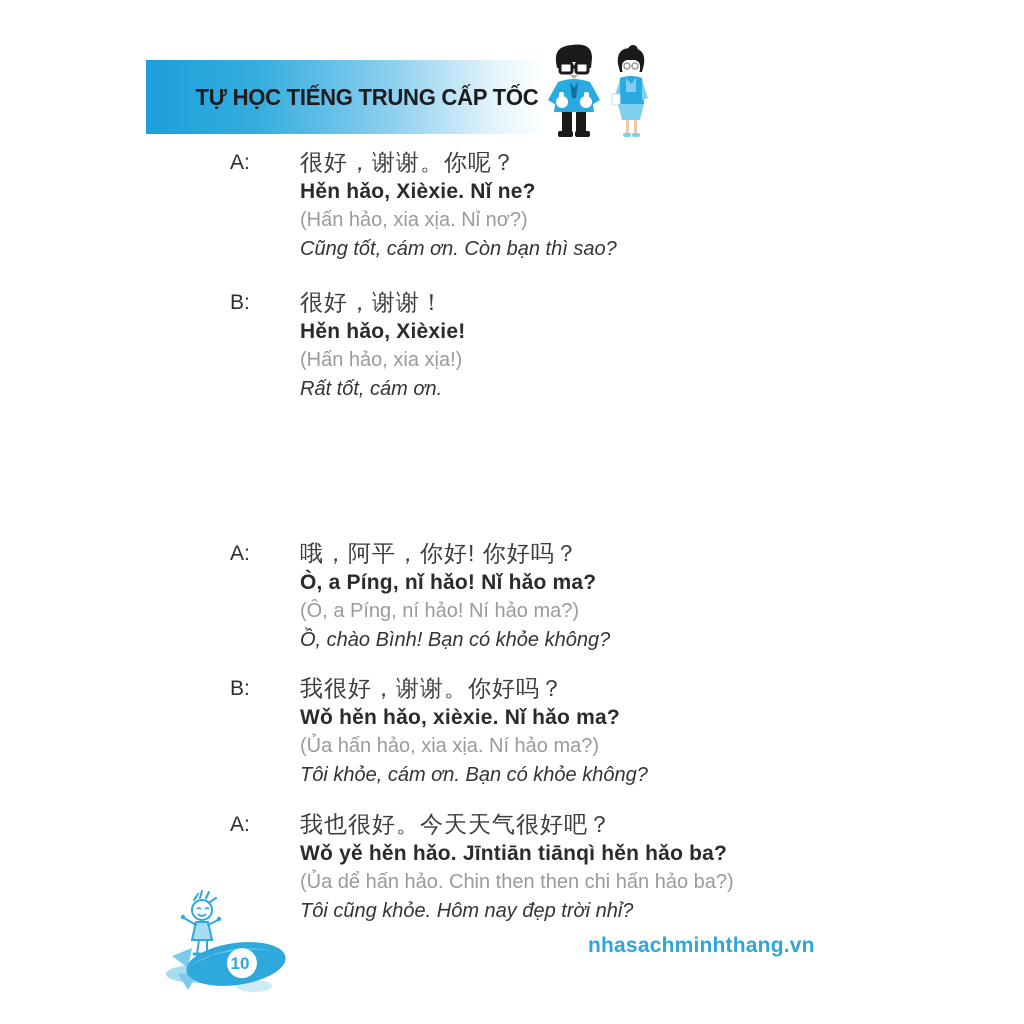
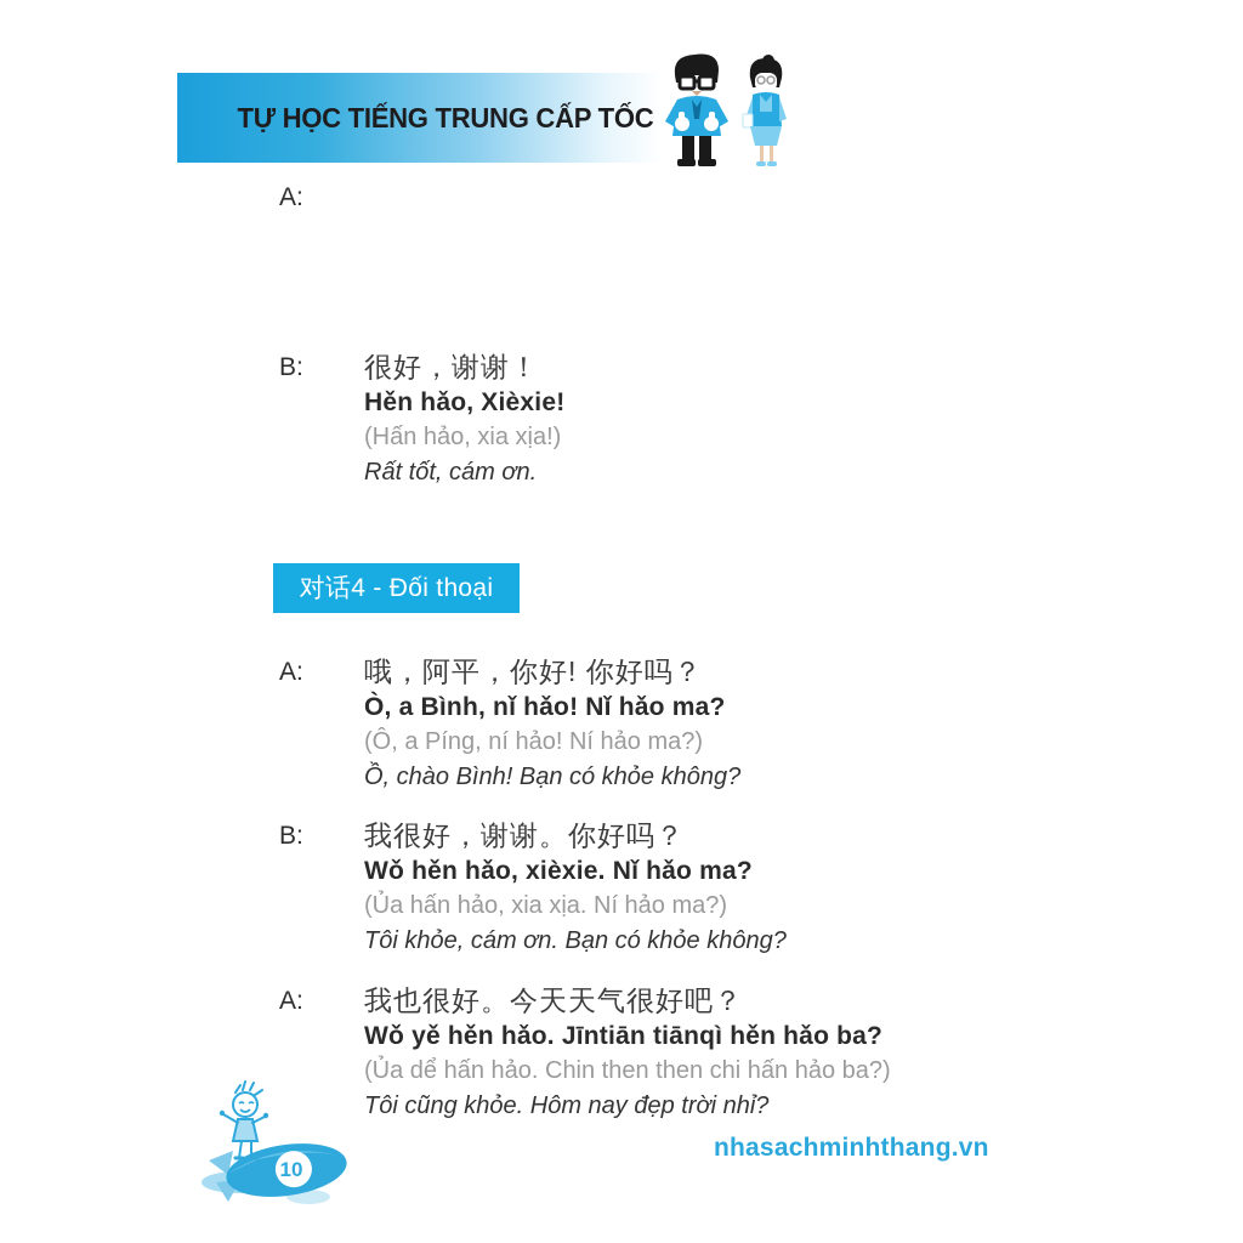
  TỰ HỌC TIẾNG TRUNG CẤP TỐC
  A:
- 很好，谢谢。你呢？
- Hěn hǎo, Xièxie. Nǐ ne?
- (Hấn hảo, xia xịa. Nỉ nơ?)
- Cũng tốt, cám ơn. Còn bạn thì sao?
  B:
  很好，谢谢！
  Hěn hǎo, Xièxie!
  (Hấn hảo, xia xịa!)
  Rất tốt, cám ơn.
+ 对话4 - Đối thoại
  A:
  哦，阿平，你好! 你好吗？
- Ò, a Píng, nǐ hǎo! Nǐ hǎo ma?
+ Ò, a Bình, nǐ hǎo! Nǐ hǎo ma?
  (Ô, a Píng, ní hảo! Ní hảo ma?)
  Ồ, chào Bình! Bạn có khỏe không?
  B:
  我很好，谢谢。你好吗？
  Wǒ hěn hǎo, xièxie. Nǐ hǎo ma?
  (Ủa hấn hảo, xia xịa. Ní hảo ma?)
  Tôi khỏe, cám ơn. Bạn có khỏe không?
  A:
  我也很好。今天天气很好吧？
  Wǒ yě hěn hǎo. Jīntiān tiānqì hěn hǎo ba?
  (Ủa dể hấn hảo. Chin then then chi hấn hảo ba?)
  Tôi cũng khỏe. Hôm nay đẹp trời nhỉ?
  10
  nhasachminhthang.vn
